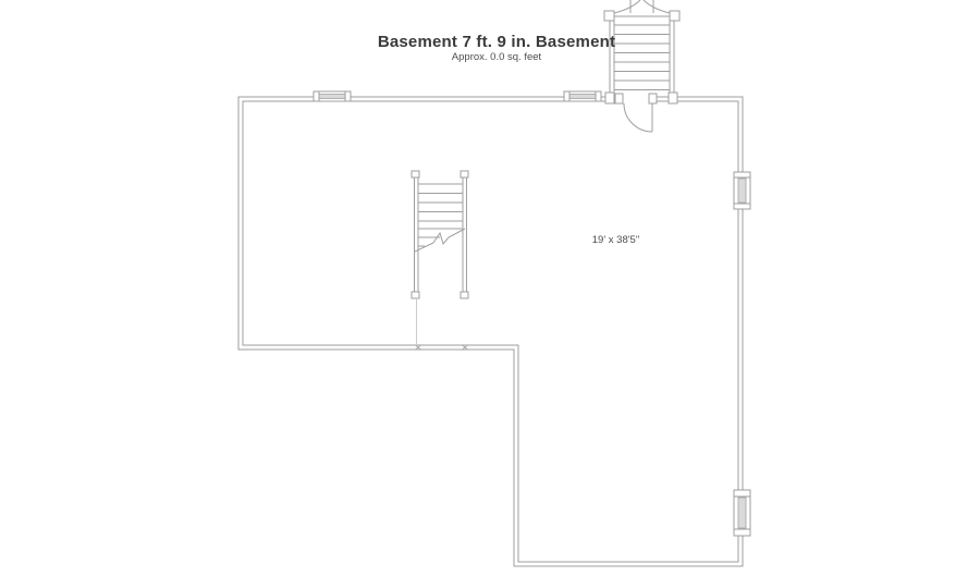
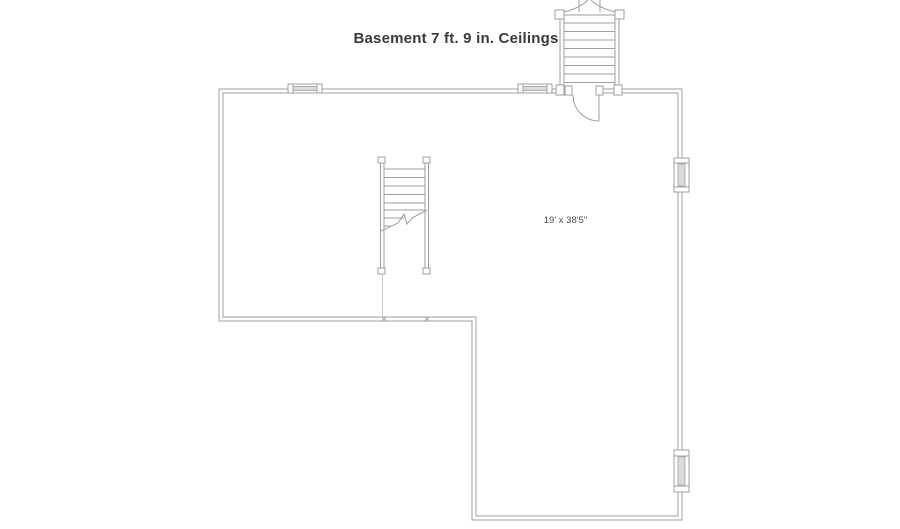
- Basement 7 ft. 9 in. Basement
+ Basement 7 ft. 9 in. Ceilings
- Approx. 0.0 sq. feet
  19' x 38'5"
